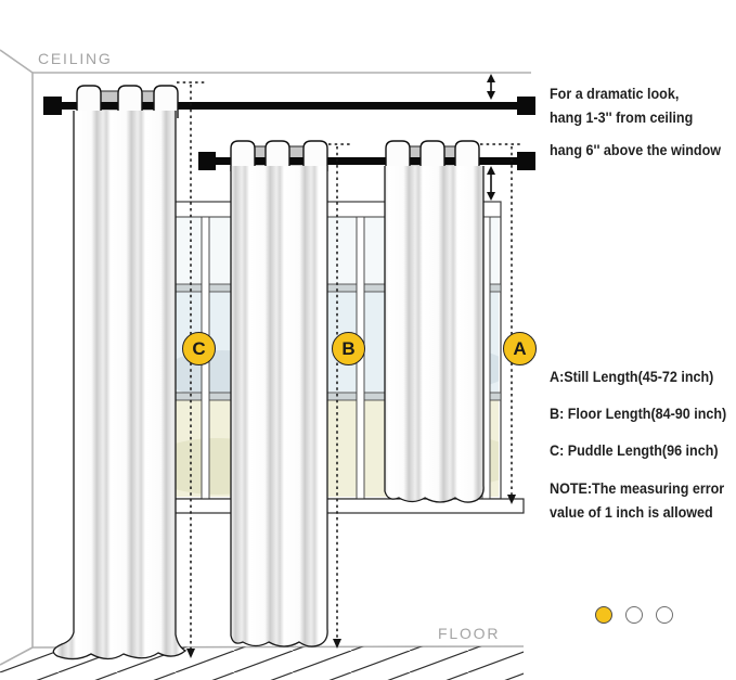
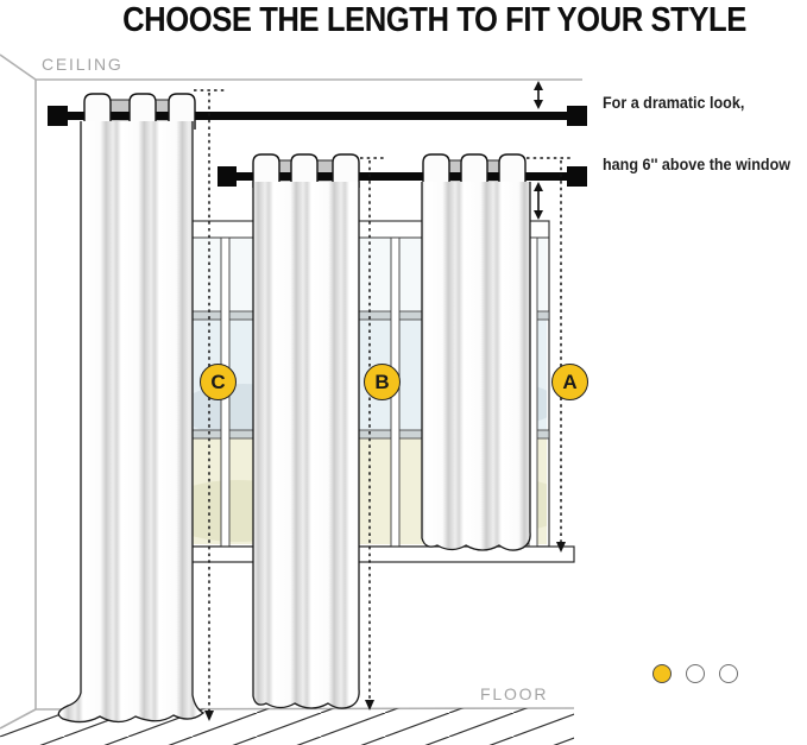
+ CHOOSE THE LENGTH TO FIT YOUR STYLE
  CEILING
  FLOOR
  For a dramatic look,
- hang 1-3'' from ceiling
  hang 6'' above the window
- A:Still Length(45-72 inch)
- B: Floor Length(84-90 inch)
- C: Puddle Length(96 inch)
- NOTE:The measuring error
- value of 1 inch is allowed
  C
  B
  A
